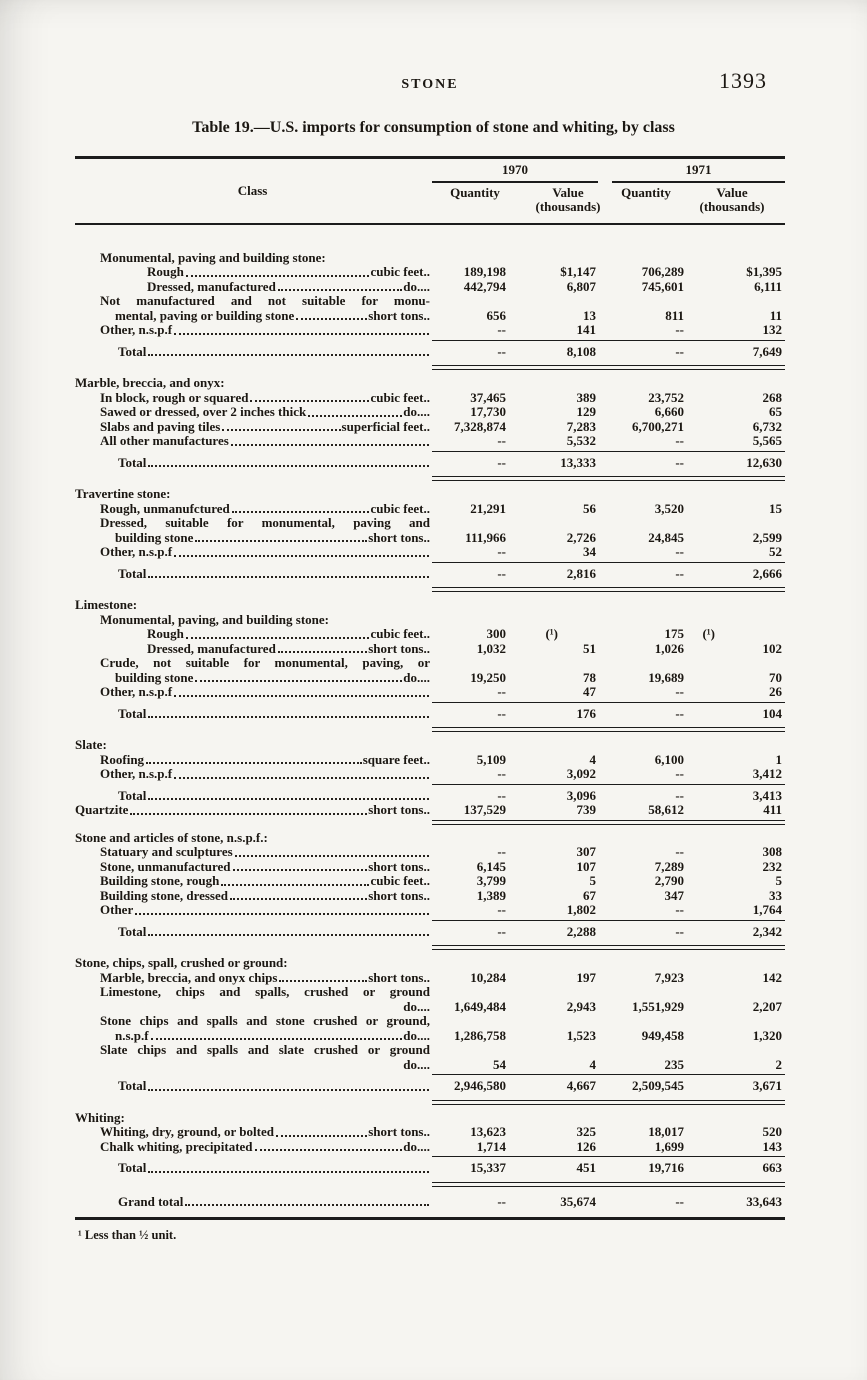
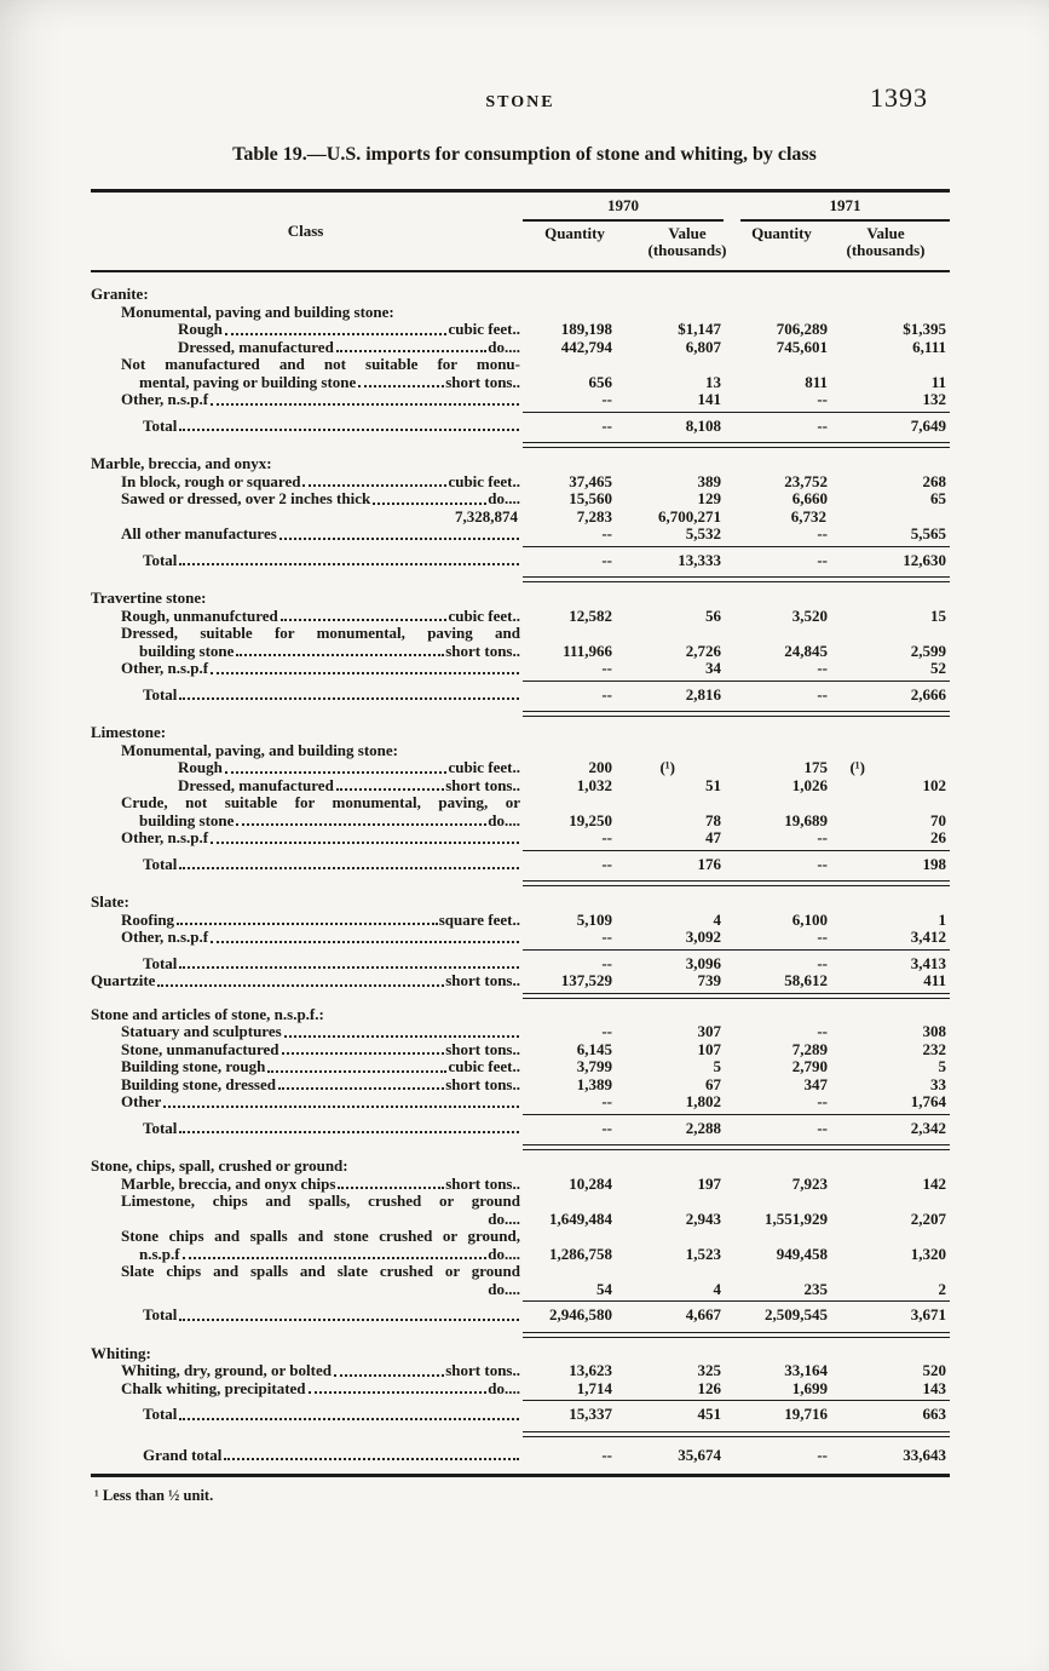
  STONE
  1393
  Table 19.—U.S. imports for consumption of stone and whiting, by class
  Class
  1970
  1971
  Quantity
  Value
  (thousands)
  Quantity
  Value
  (thousands)
+ Granite:
  Monumental, paving and building stone:
  Rough
  cubic feet..
  189,198
  $1,147
  706,289
  $1,395
  Dressed, manufactured
  do....
  442,794
  6,807
  745,601
  6,111
  Not manufactured and not suitable for monu-
  mental, paving or building stone
  short tons..
  656
  13
  811
  11
  Other, n.s.p.f
  --
  141
  --
  132
  Total
  --
  8,108
  --
  7,649
  Marble, breccia, and onyx:
  In block, rough or squared
  cubic feet..
  37,465
  389
  23,752
  268
  Sawed or dressed, over 2 inches thick
  do....
- 17,730
+ 15,560
  129
  6,660
  65
- Slabs and paving tiles
- superficial feet..
  7,328,874
  7,283
  6,700,271
  6,732
  All other manufactures
  --
  5,532
  --
  5,565
  Total
  --
  13,333
  --
  12,630
  Travertine stone:
  Rough, unmanufctured
  cubic feet..
- 21,291
+ 12,582
  56
  3,520
  15
  Dressed, suitable for monumental, paving and
  building stone
  short tons..
  111,966
  2,726
  24,845
  2,599
  Other, n.s.p.f
  --
  34
  --
  52
  Total
  --
  2,816
  --
  2,666
  Limestone:
  Monumental, paving, and building stone:
  Rough
  cubic feet..
- 300
+ 200
  (¹)
  175
  (¹)
  Dressed, manufactured
  short tons..
  1,032
  51
  1,026
  102
  Crude, not suitable for monumental, paving, or
  building stone
  do....
  19,250
  78
  19,689
  70
  Other, n.s.p.f
  --
  47
  --
  26
  Total
  --
  176
  --
- 104
+ 198
  Slate:
  Roofing
  square feet..
  5,109
  4
  6,100
  1
  Other, n.s.p.f
  --
  3,092
  --
  3,412
  Total
  --
  3,096
  --
  3,413
  Quartzite
  short tons..
  137,529
  739
  58,612
  411
  Stone and articles of stone, n.s.p.f.:
  Statuary and sculptures
  --
  307
  --
  308
  Stone, unmanufactured
  short tons..
  6,145
  107
  7,289
  232
  Building stone, rough
  cubic feet..
  3,799
  5
  2,790
  5
  Building stone, dressed
  short tons..
  1,389
  67
  347
  33
  Other
  --
  1,802
  --
  1,764
  Total
  --
  2,288
  --
  2,342
  Stone, chips, spall, crushed or ground:
  Marble, breccia, and onyx chips
  short tons..
  10,284
  197
  7,923
  142
  Limestone, chips and spalls, crushed or ground
  do....
  1,649,484
  2,943
  1,551,929
  2,207
  Stone chips and spalls and stone crushed or ground,
  n.s.p.f
  do....
  1,286,758
  1,523
  949,458
  1,320
  Slate chips and spalls and slate crushed or ground
  do....
  54
  4
  235
  2
  Total
  2,946,580
  4,667
  2,509,545
  3,671
  Whiting:
  Whiting, dry, ground, or bolted
  short tons..
  13,623
  325
- 18,017
+ 33,164
  520
  Chalk whiting, precipitated
  do....
  1,714
  126
  1,699
  143
  Total
  15,337
  451
  19,716
  663
  Grand total
  --
  35,674
  --
  33,643
  ¹ Less than ½ unit.
